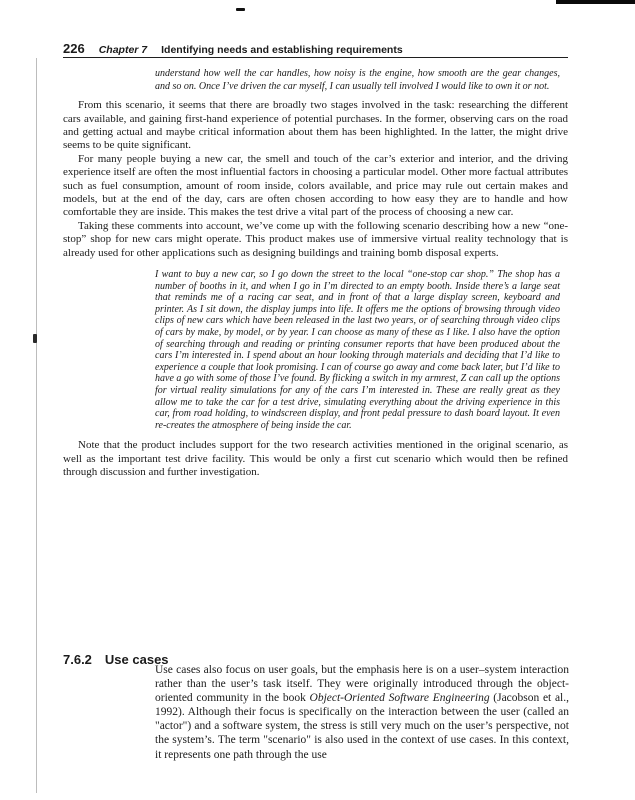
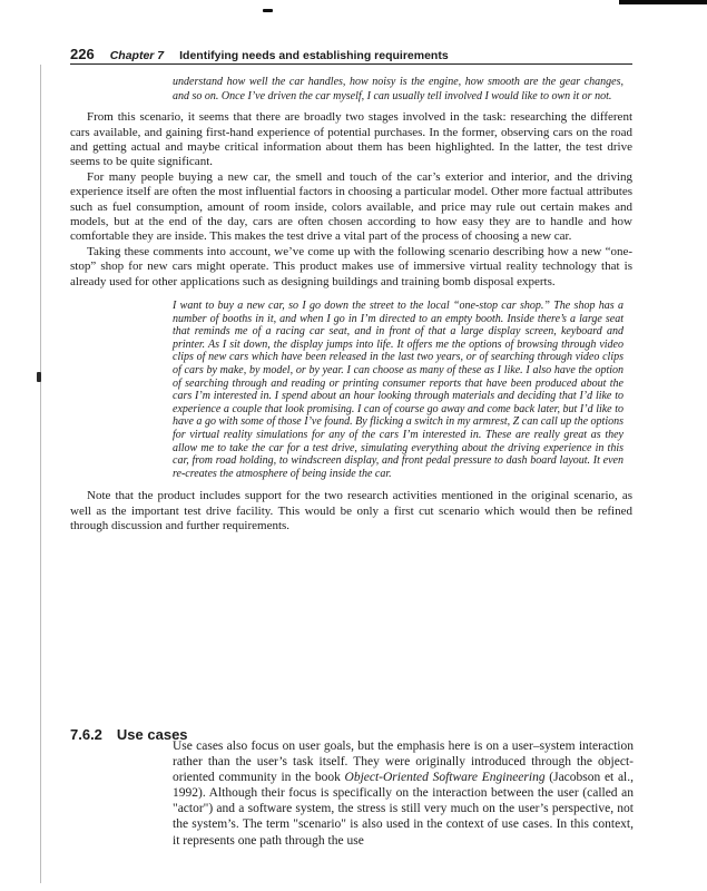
  226 Chapter 7 Identifying needs and establishing requirements
  understand how well the car handles, how noisy is the engine, how smooth are the gear changes, and so on. Once I’ve driven the car myself, I can usually tell involved I would like to own it or not.
- From this scenario, it seems that there are broadly two stages involved in the task: researching the different cars available, and gaining first-hand experience of potential purchases. In the former, observing cars on the road and getting actual and maybe critical information about them has been highlighted. In the latter, the might drive seems to be quite significant.
+ From this scenario, it seems that there are broadly two stages involved in the task: researching the different cars available, and gaining first-hand experience of potential purchases. In the former, observing cars on the road and getting actual and maybe critical information about them has been highlighted. In the latter, the test drive seems to be quite significant.
  For many people buying a new car, the smell and touch of the car’s exterior and interior, and the driving experience itself are often the most influential factors in choosing a particular model. Other more factual attributes such as fuel consumption, amount of room inside, colors available, and price may rule out certain makes and models, but at the end of the day, cars are often chosen according to how easy they are to handle and how comfortable they are inside. This makes the test drive a vital part of the process of choosing a new car.
  Taking these comments into account, we’ve come up with the following scenario describing how a new “one-stop” shop for new cars might operate. This product makes use of immersive virtual reality technology that is already used for other applications such as designing buildings and training bomb disposal experts.
  I want to buy a new car, so I go down the street to the local “one-stop car shop.” The shop has a number of booths in it, and when I go in I’m directed to an empty booth. Inside there’s a large seat that reminds me of a racing car seat, and in front of that a large display screen, keyboard and printer. As I sit down, the display jumps into life. It offers me the options of browsing through video clips of new cars which have been released in the last two years, or of searching through video clips of cars by make, by model, or by year. I can choose as many of these as I like. I also have the option of searching through and reading or printing consumer reports that have been produced about the cars I’m interested in. I spend about an hour looking through materials and deciding that I’d like to experience a couple that look promising. I can of course go away and come back later, but I’d like to have a go with some of those I’ve found. By flicking a switch in my armrest, Z can call up the options for virtual reality simulations for any of the cars I’m interested in. These are really great as they allow me to take the car for a test drive, simulating everything about the driving experience in this car, from road holding, to windscreen display, and front pedal pressure to dash board layout. It even re-creates the atmosphere of being inside the car.
- Note that the product includes support for the two research activities mentioned in the original scenario, as well as the important test drive facility. This would be only a first cut scenario which would then be refined through discussion and further investigation.
+ Note that the product includes support for the two research activities mentioned in the original scenario, as well as the important test drive facility. This would be only a first cut scenario which would then be refined through discussion and further requirements.
  7.6.2 Use cases
  Use cases also focus on user goals, but the emphasis here is on a user–system interaction rather than the user’s task itself. They were originally introduced through the object-oriented community in the book Object-Oriented Software Engineering (Jacobson et al., 1992). Although their focus is specifically on the interaction between the user (called an "actor") and a software system, the stress is still very much on the user’s perspective, not the system’s. The term "scenario" is also used in the context of use cases. In this context, it represents one path through the use
